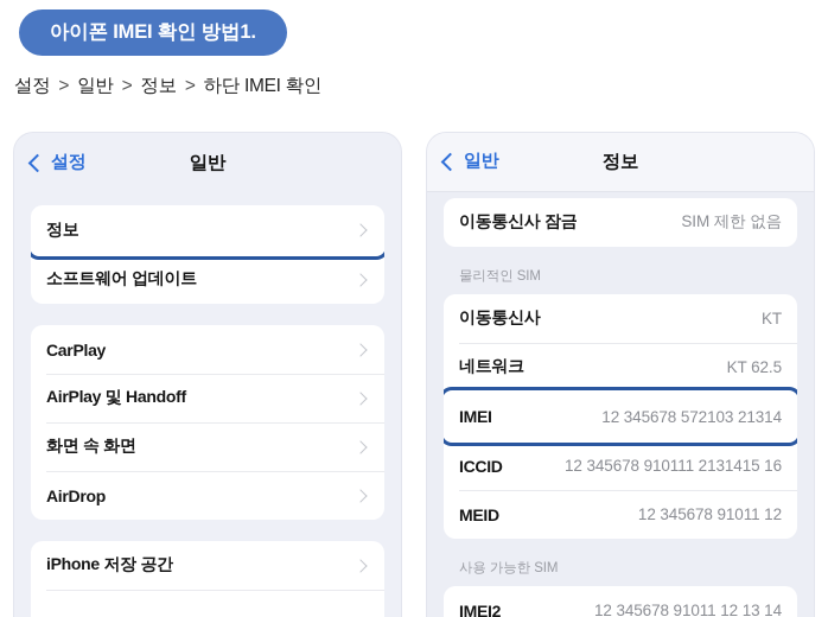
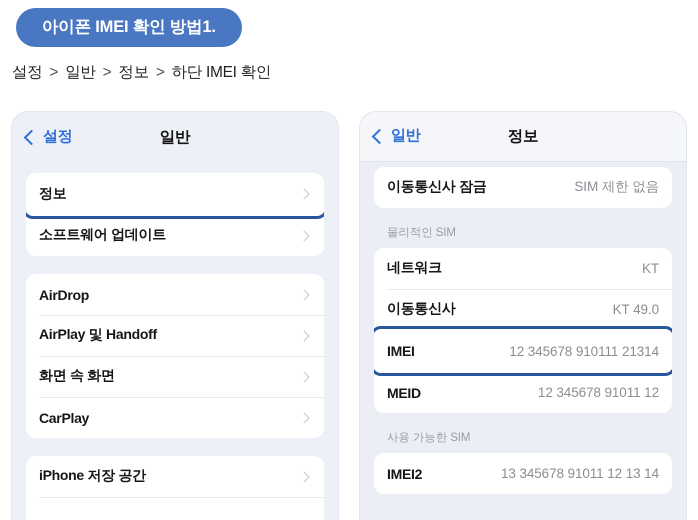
  아이폰 IMEI 확인 방법1.
  설정 > 일반 > 정보 > 하단 IMEI 확인
  설정
  일반
  정보
  소프트웨어 업데이트
- CarPlay
+ AirDrop
  AirPlay 및 Handoff
  화면 속 화면
- AirDrop
+ CarPlay
  iPhone 저장 공간
  일반
  정보
  이동통신사 잠금
  SIM 제한 없음
  물리적인 SIM
- 이동통신사
+ 네트워크
  KT
- 네트워크
+ 이동통신사
- KT 62.5
+ KT 49.0
  IMEI
- 12 345678 572103 21314
+ 12 345678 910111 21314
- ICCID
- 12 345678 910111 2131415 16
  MEID
  12 345678 91011 12
  사용 가능한 SIM
  IMEI2
- 12 345678 91011 12 13 14
+ 13 345678 91011 12 13 14
